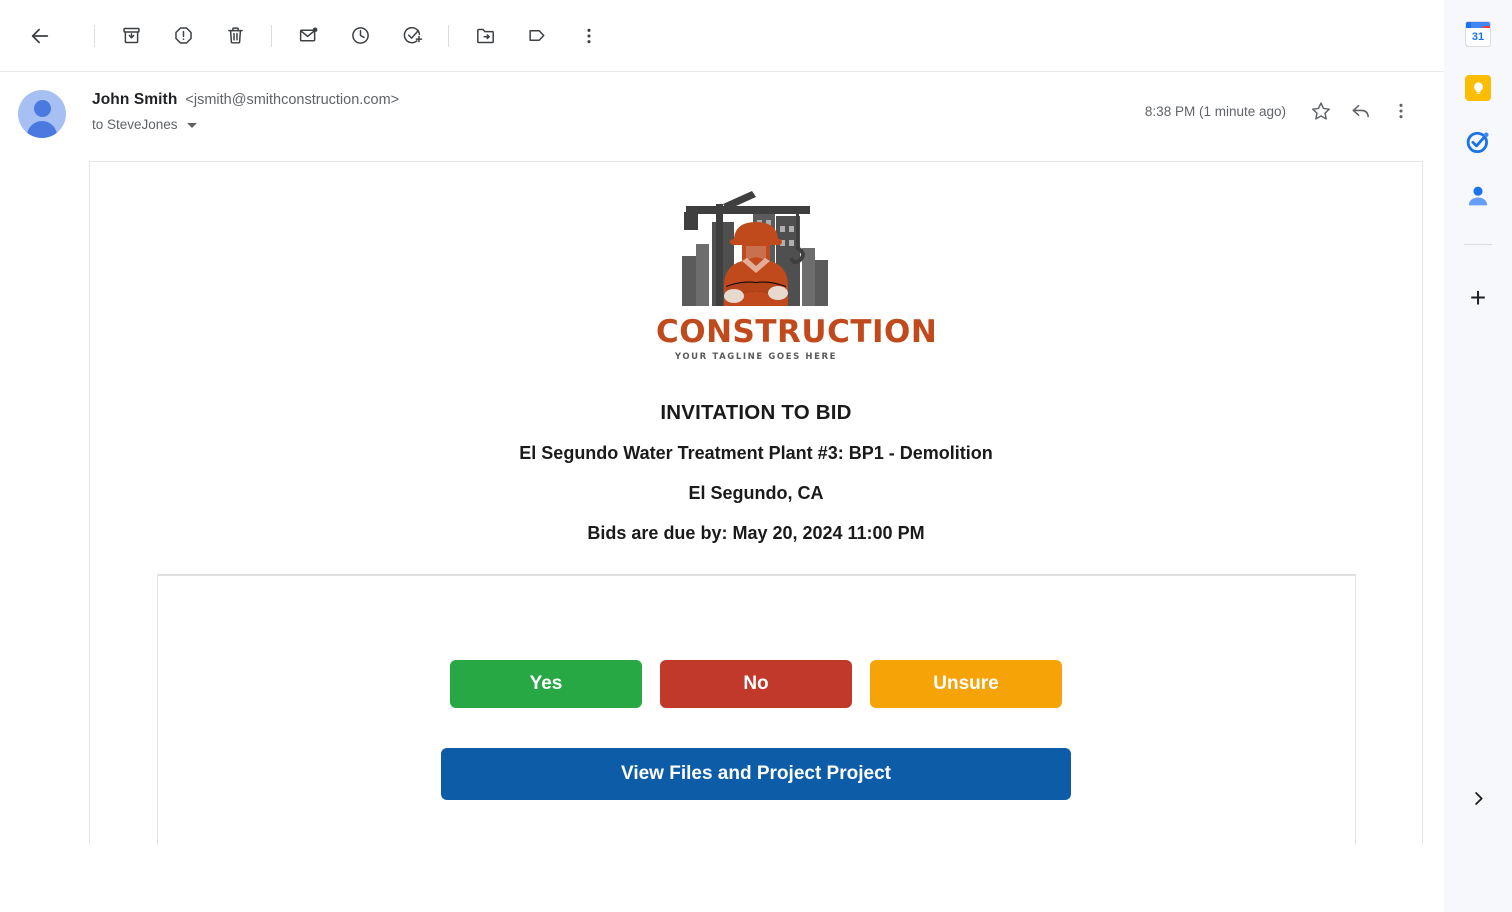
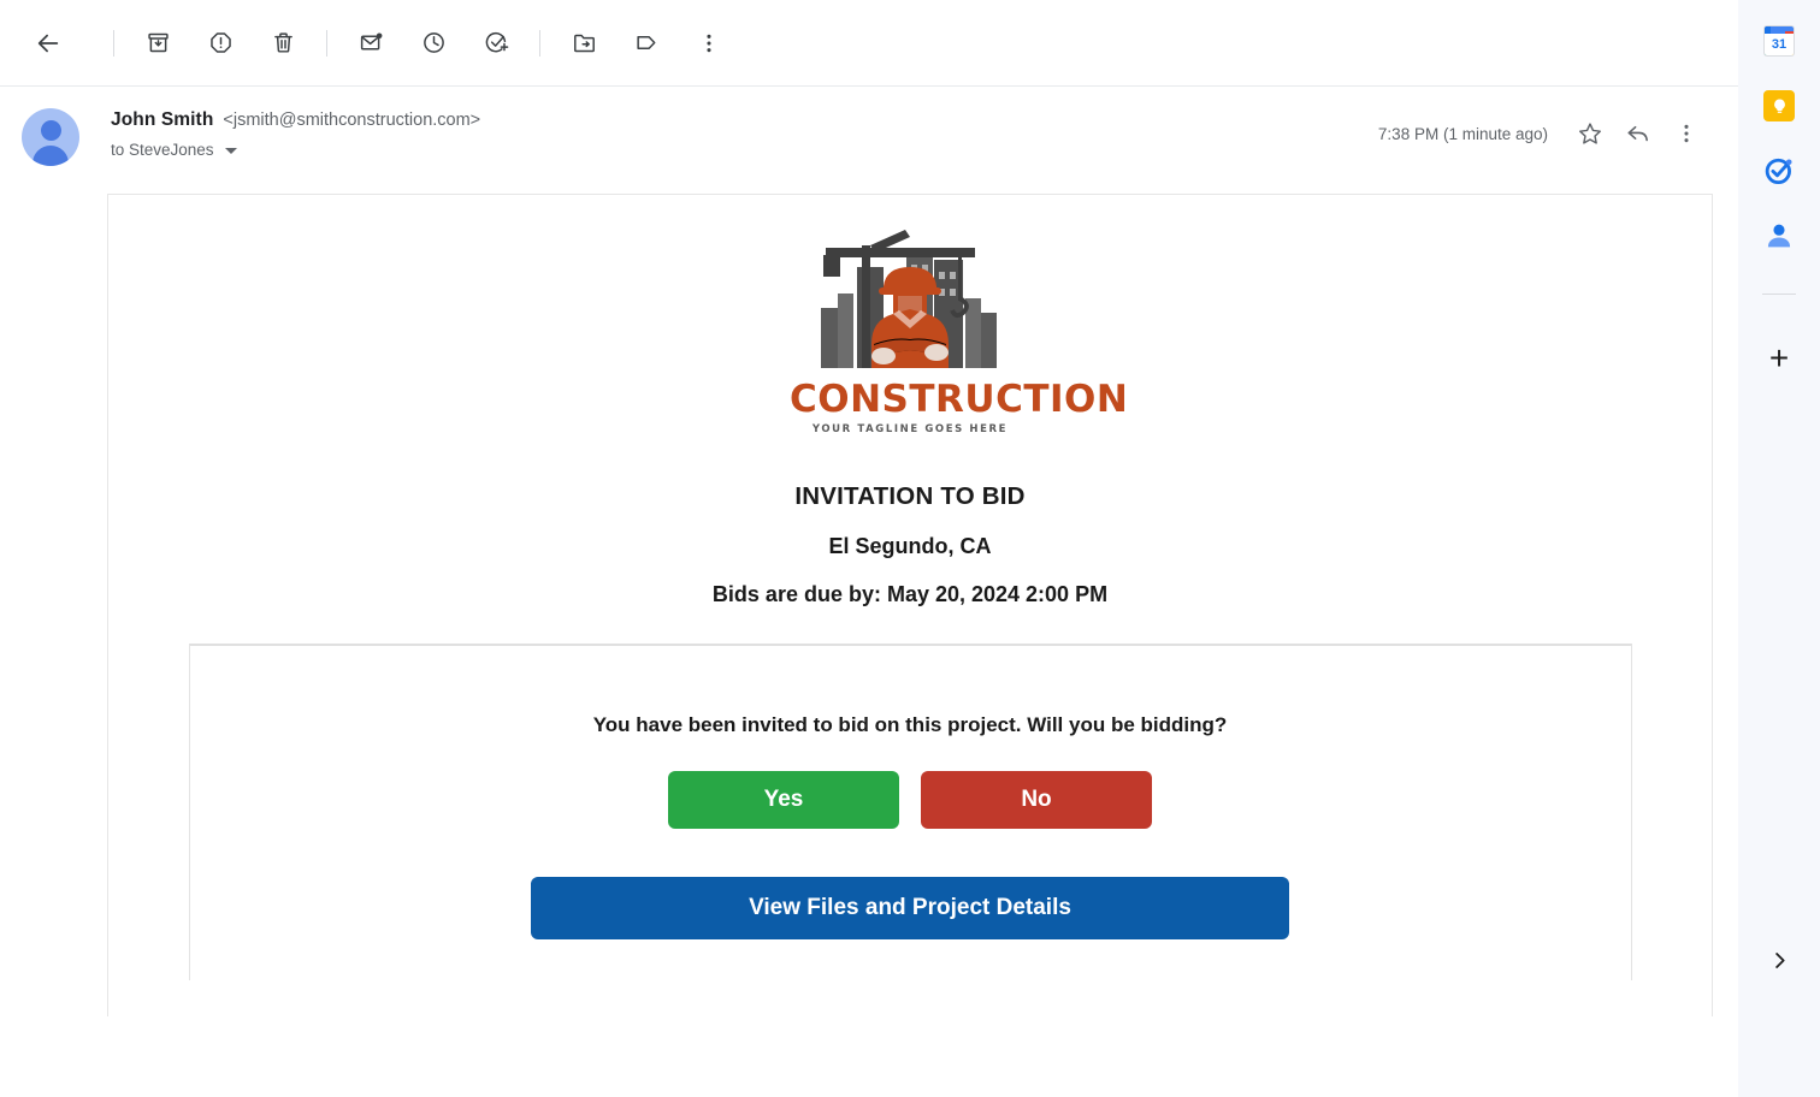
  John Smith
  <jsmith@smithconstruction.com>
  to SteveJones
- 8:38 PM (1 minute ago)
+ 7:38 PM (1 minute ago)
  CONSTRUCTION
  YOUR TAGLINE GOES HERE
  INVITATION TO BID
- El Segundo Water Treatment Plant #3: BP1 - Demolition
  El Segundo, CA
- Bids are due by: May 20, 2024 11:00 PM
+ Bids are due by: May 20, 2024 2:00 PM
+ You have been invited to bid on this project. Will you be bidding?
  Yes
  No
- Unsure
- View Files and Project Project
+ View Files and Project Details
  31
  +
